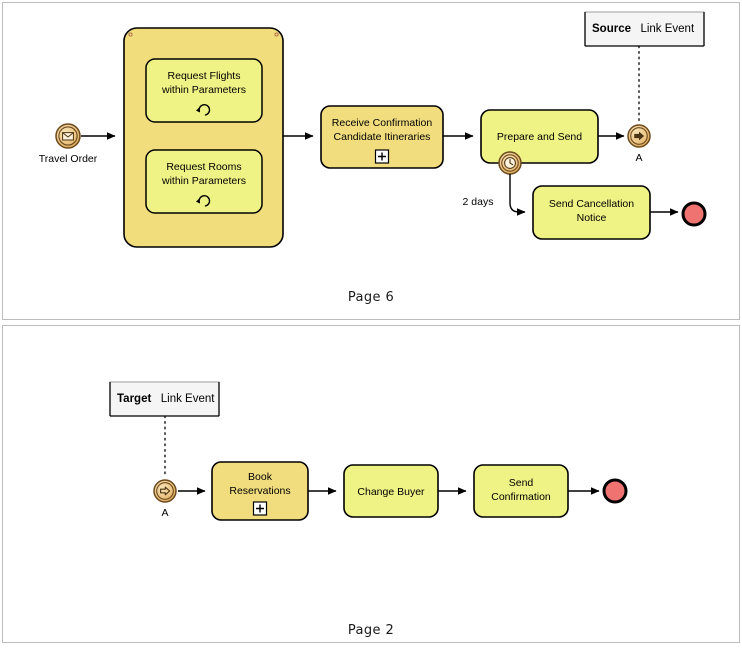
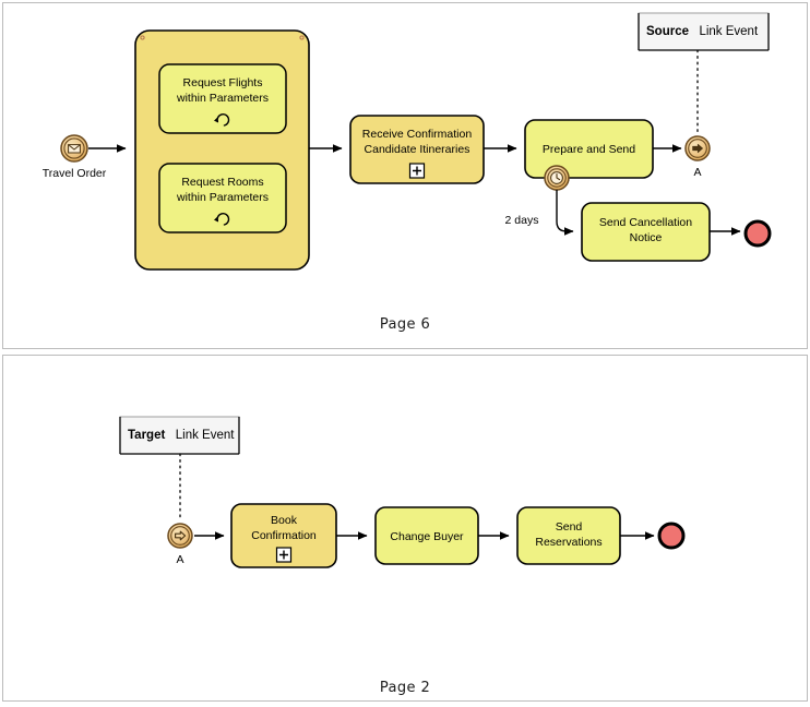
  Request Flights
  within Parameters
  Request Rooms
  within Parameters
  Travel Order
  Receive Confirmation
  Candidate Itineraries
  Prepare and Send
  2 days
  Send Cancellation
  Notice
  A
  Source Link Event
  Page 6
  Target Link Event
  A
  Book
- Reservations
+ Confirmation
  Change Buyer
  Send
- Confirmation
+ Reservations
  Page 2
